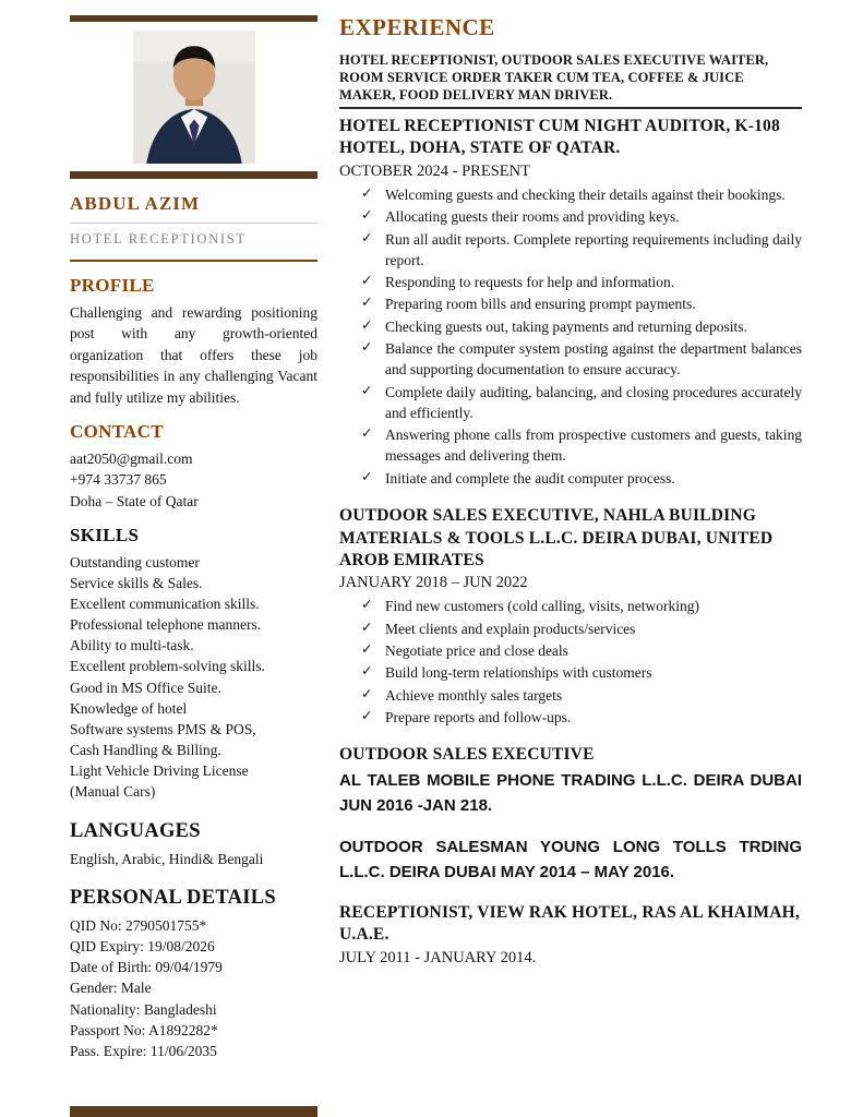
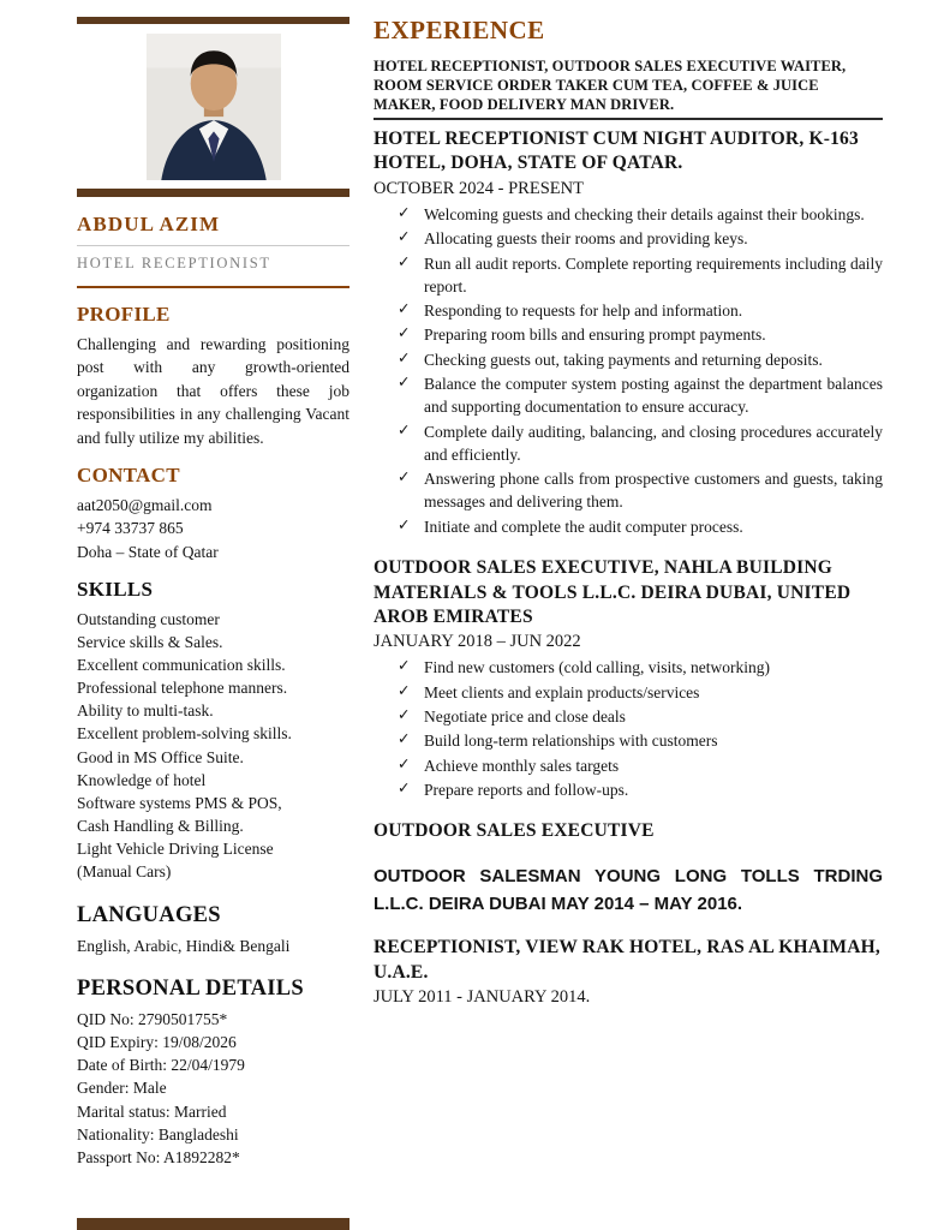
  ABDUL AZIM
  HOTEL RECEPTIONIST
  PROFILE
  Challenging and rewarding positioning post with any growth-oriented organization that offers these job responsibilities in any challenging Vacant and fully utilize my abilities.
  CONTACT
  aat2050@gmail.com
  +974 33737 865
  Doha – State of Qatar
  SKILLS
  Outstanding customer
  Service skills & Sales.
  Excellent communication skills.
  Professional telephone manners.
  Ability to multi-task.
  Excellent problem-solving skills.
  Good in MS Office Suite.
  Knowledge of hotel
  Software systems PMS & POS,
  Cash Handling & Billing.
  Light Vehicle Driving License
  (Manual Cars)
  LANGUAGES
  English, Arabic, Hindi& Bengali
  PERSONAL DETAILS
  QID No: 2790501755*
  QID Expiry: 19/08/2026
- Date of Birth: 09/04/1979
+ Date of Birth: 22/04/1979
  Gender: Male
+ Marital status: Married
  Nationality: Bangladeshi
  Passport No: A1892282*
- Pass. Expire: 11/06/2035
  EXPERIENCE
  HOTEL RECEPTIONIST, OUTDOOR SALES EXECUTIVE WAITER, ROOM SERVICE ORDER TAKER CUM TEA, COFFEE & JUICE MAKER, FOOD DELIVERY MAN DRIVER.
- HOTEL RECEPTIONIST CUM NIGHT AUDITOR, K-108 HOTEL, DOHA, STATE OF QATAR.
+ HOTEL RECEPTIONIST CUM NIGHT AUDITOR, K-163 HOTEL, DOHA, STATE OF QATAR.
  OCTOBER 2024 - PRESENT
  ✓
  Welcoming guests and checking their details against their bookings.
  ✓
  Allocating guests their rooms and providing keys.
  ✓
  Run all audit reports. Complete reporting requirements including daily report.
  ✓
  Responding to requests for help and information.
  ✓
  Preparing room bills and ensuring prompt payments.
  ✓
  Checking guests out, taking payments and returning deposits.
  ✓
  Balance the computer system posting against the department balances and supporting documentation to ensure accuracy.
  ✓
  Complete daily auditing, balancing, and closing procedures accurately and efficiently.
  ✓
  Answering phone calls from prospective customers and guests, taking messages and delivering them.
  ✓
  Initiate and complete the audit computer process.
  OUTDOOR SALES EXECUTIVE, NAHLA BUILDING MATERIALS & TOOLS L.L.C. DEIRA DUBAI, UNITED AROB EMIRATES
  JANUARY 2018 – JUN 2022
  ✓
  Find new customers (cold calling, visits, networking)
  ✓
  Meet clients and explain products/services
  ✓
  Negotiate price and close deals
  ✓
  Build long-term relationships with customers
  ✓
  Achieve monthly sales targets
  ✓
  Prepare reports and follow-ups.
  OUTDOOR SALES EXECUTIVE
- AL TALEB MOBILE PHONE TRADING L.L.C. DEIRA DUBAI JUN 2016 -JAN 218.
  OUTDOOR SALESMAN YOUNG LONG TOLLS TRDING L.L.C. DEIRA DUBAI MAY 2014 – MAY 2016.
  RECEPTIONIST, VIEW RAK HOTEL, RAS AL KHAIMAH, U.A.E.
  JULY 2011 - JANUARY 2014.
